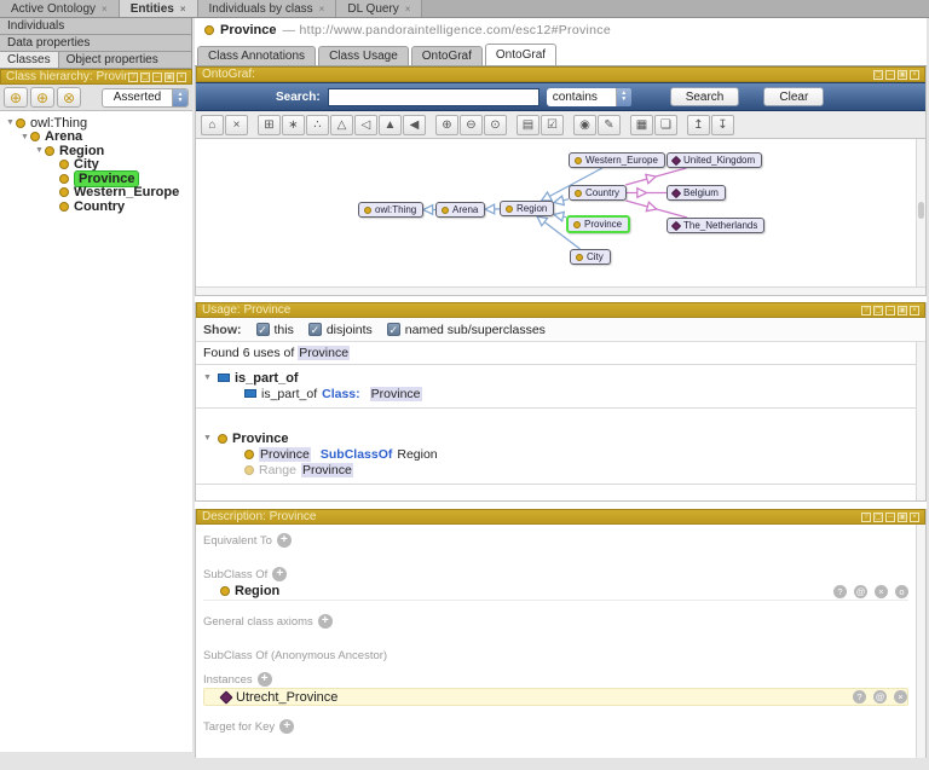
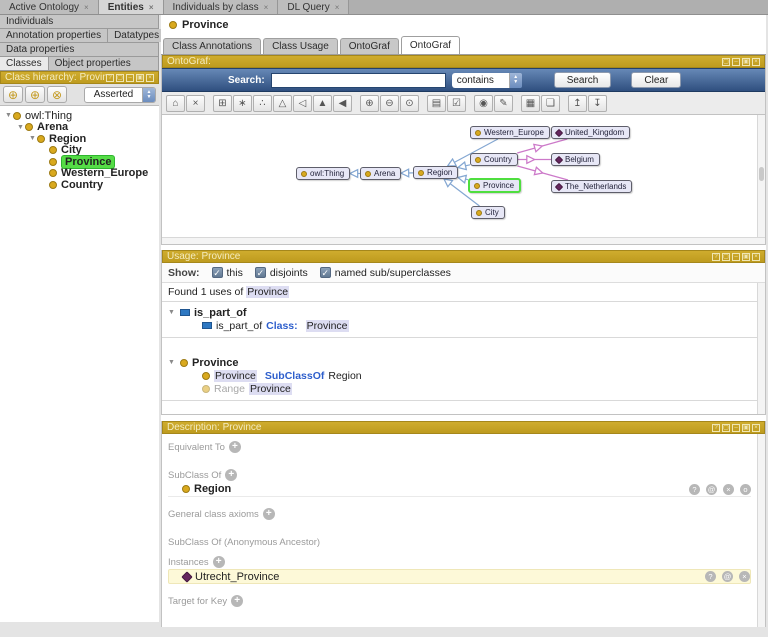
  Active Ontology
  ×
  Entities
  ×
  Individuals by class
  ×
  DL Query
  ×
  Individuals
+ Annotation properties
+ Datatypes
  Data properties
  Classes
  Object properties
  Class hierarchy: Provin
  ⊕
  ⊕
  ⊗
  Asserted
  owl:Thing
  Arena
  Region
  City
  Province
  Western_Europe
  Country
  Province
- — http://www.pandoraintelligence.com/esc12#Province
  Class Annotations
  Class Usage
  OntoGraf
  OntoGraf
  OntoGraf:
  Search:
  contains
  Search
  Clear
  ⌂
  ×
  ⊞
  ∗
  ∴
  △
  ◁
  ▲
  ◀
  ⊕
  ⊖
  ⊙
  ▤
  ☑
  ◉
  ✎
  ▦
  ❏
  ↥
  ↧
  owl:Thing
  Arena
  Region
  Western_Europe
  Country
  Province
  City
  United_Kingdom
  Belgium
  The_Netherlands
  Usage: Province
  Show:
  ✓
  this
  ✓
  disjoints
  ✓
  named sub/superclasses
- Found 6 uses of Province
+ Found 1 uses of Province
  is_part_of
  is_part_of
  Class:
  Province
  Province
  Province
  SubClassOf
  Region
  Range
  Province
  Description: Province
  Equivalent To
  +
  SubClass Of
  +
  Region
  ?
  @
  ×
  o
  General class axioms
  +
  SubClass Of (Anonymous Ancestor)
  Instances
  +
  Utrecht_Province
  ?
  @
  ×
  Target for Key
  +
